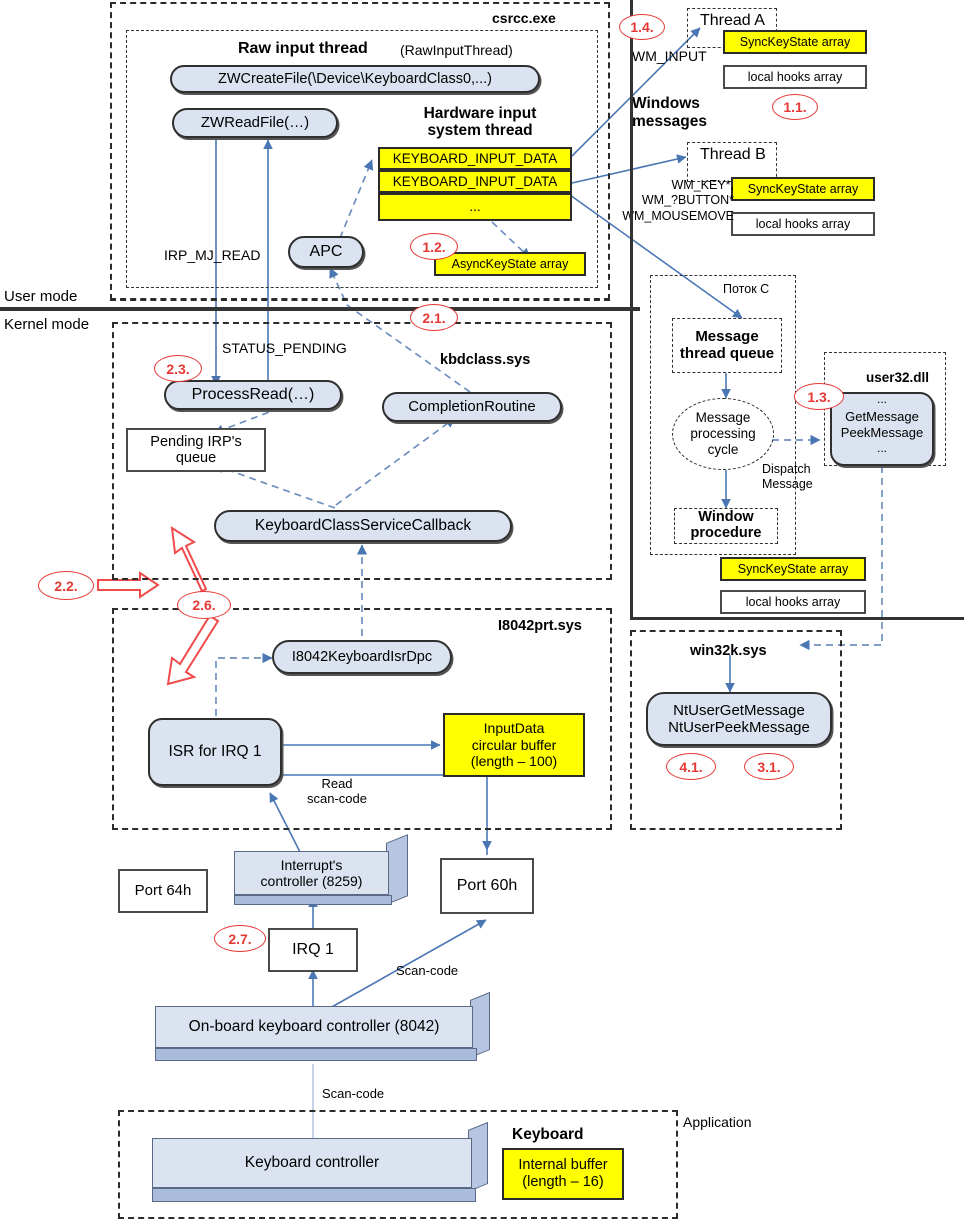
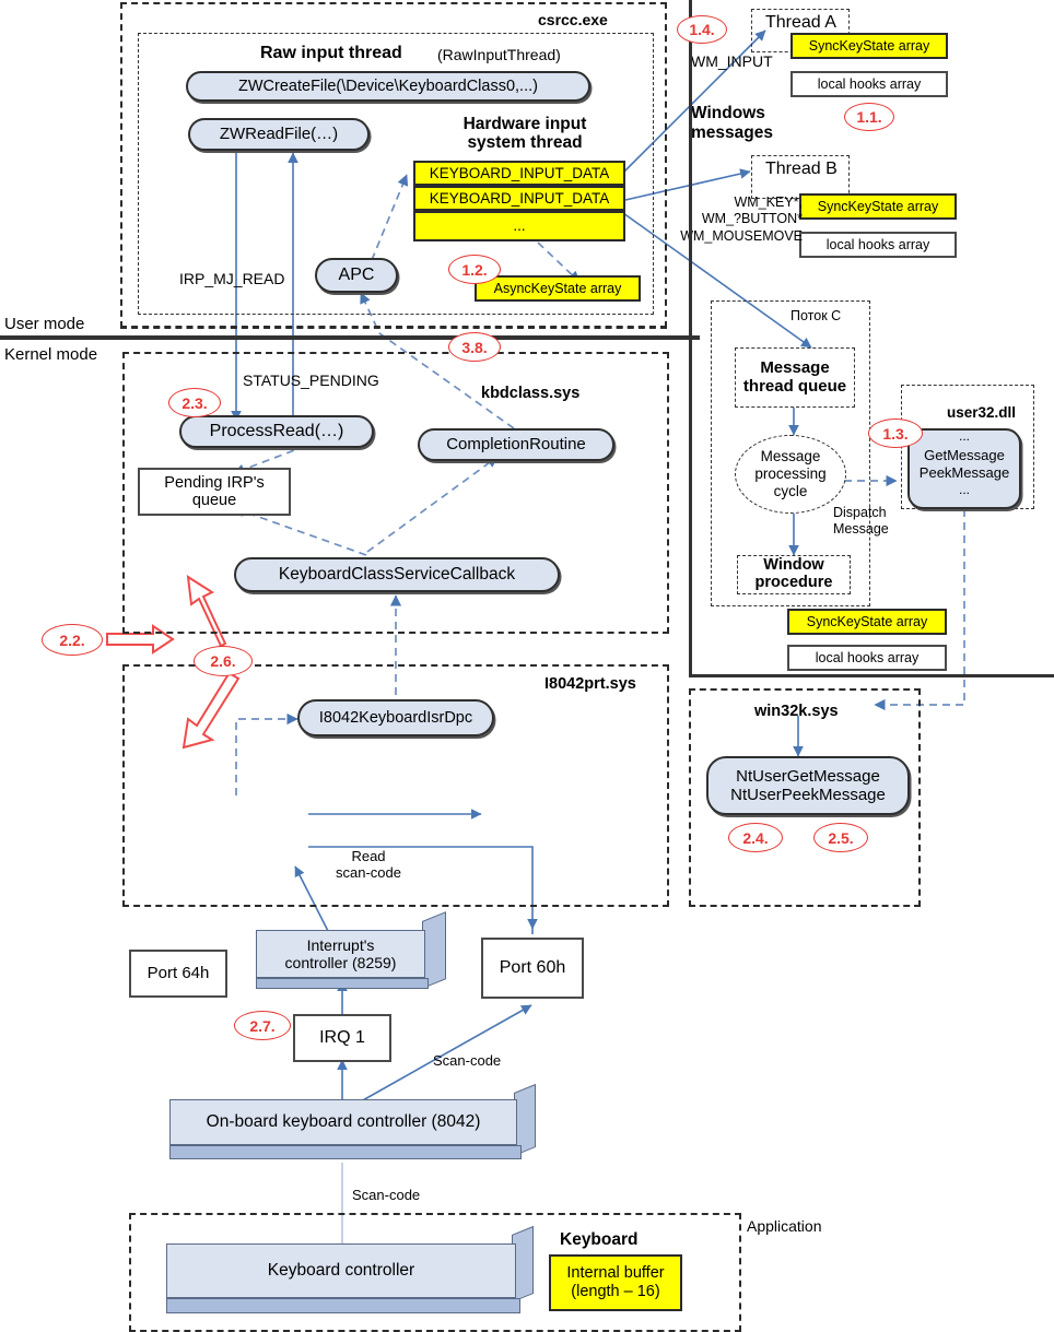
  csrcc.exe
  Raw input thread
  (RawInputThread)
  ZWCreateFile(\Device\KeyboardClass0,...)
  ZWReadFile(…)
  Hardware input
  system thread
  KEYBOARD_INPUT_DATA
  KEYBOARD_INPUT_DATA
  ...
  APC
  AsyncKeyState array
  IRP_MJ_READ
  Thread A
  SyncKeyState array
  local hooks array
  WM_INPUT
  Windows
  messages
  Thread B
  SyncKeyState array
  local hooks array
  WM_KEY*,
  WM_?BUTTON*
  WM_MOUSEMOVE
  User mode
  Kernel mode
  kbdclass.sys
  STATUS_PENDING
  ProcessRead(…)
  CompletionRoutine
  Pending IRP's
  queue
  KeyboardClassServiceCallback
  Поток C
  Message
  thread queue
  Message
  processing
  cycle
  Dispatch
  Message
  Window
  procedure
  SyncKeyState array
  local hooks array
  user32.dll
  ...
  GetMessage
  PeekMessage
  ...
  I8042prt.sys
  I8042KeyboardIsrDpc
- ISR for IRQ 1
- InputData
- circular buffer
- (length – 100)
  Read
  scan-code
  win32k.sys
  NtUserGetMessage
  NtUserPeekMessage
  Port 64h
  Interrupt's
  controller (8259)
  IRQ 1
  Port 60h
  Scan-code
  On-board keyboard controller (8042)
  Scan-code
  Application
  Keyboard
  Keyboard controller
  Internal buffer
  (length – 16)
  1.4.
  1.1.
  1.2.
- 2.1.
+ 3.8.
  2.3.
  1.3.
  2.2.
  2.6.
- 4.1.
+ 2.4.
- 3.1.
+ 2.5.
  2.7.
